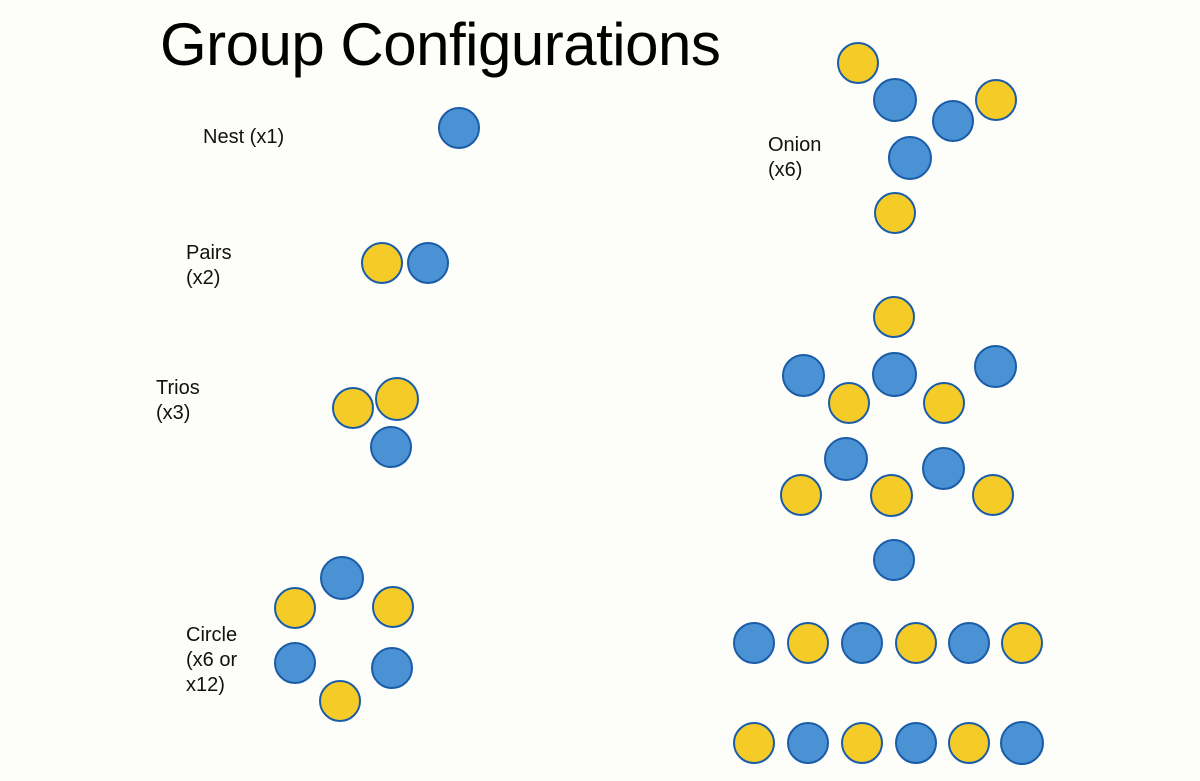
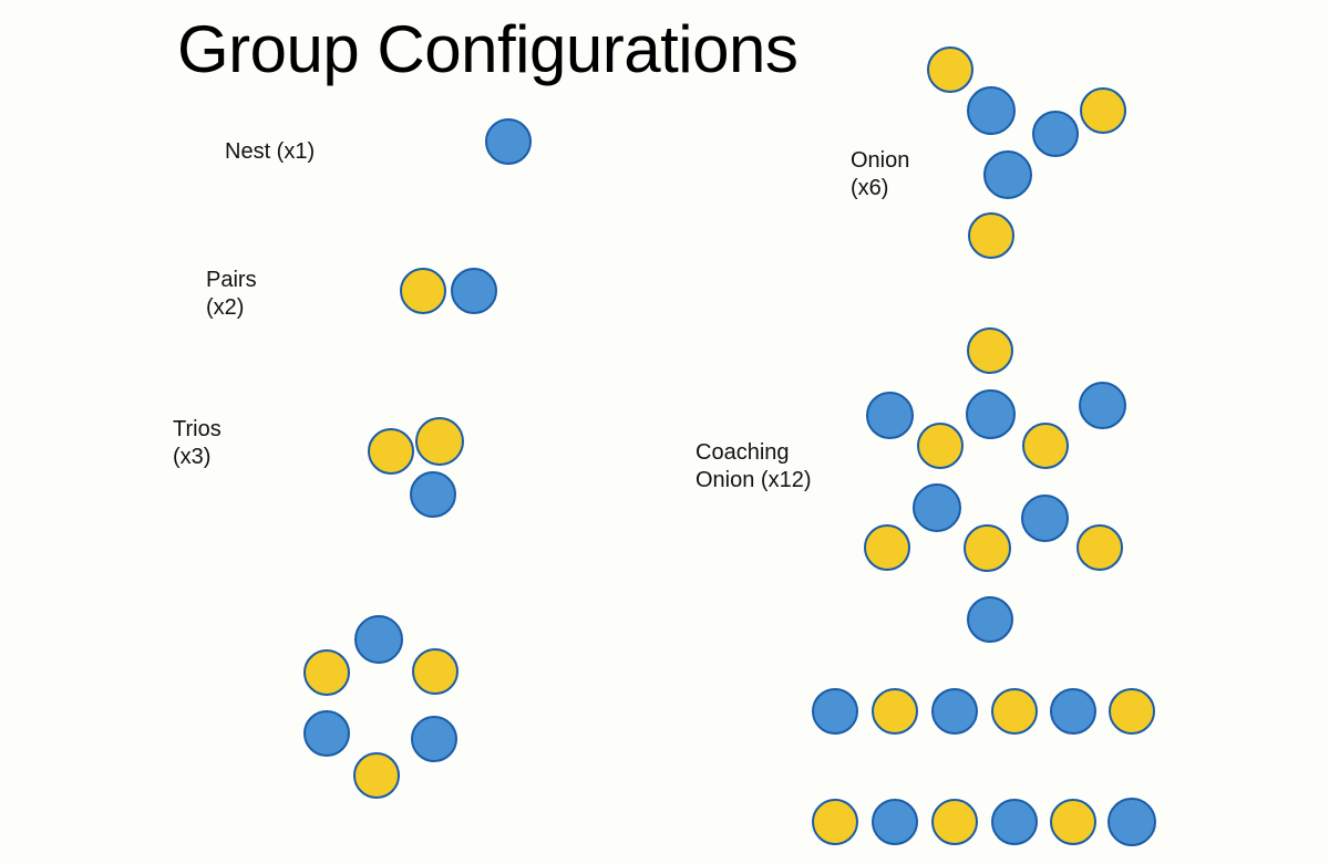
  Group Configurations
  Nest (x1)
  Pairs
  (x2)
  Trios
  (x3)
- Circle
- (x6 or
- x12)
  Onion
  (x6)
+ Coaching
+ Onion (x12)
